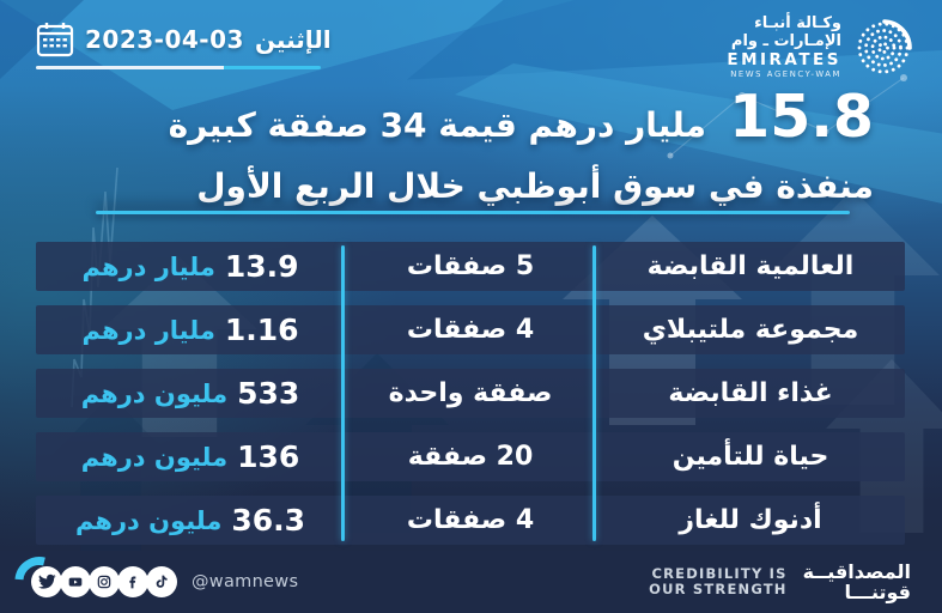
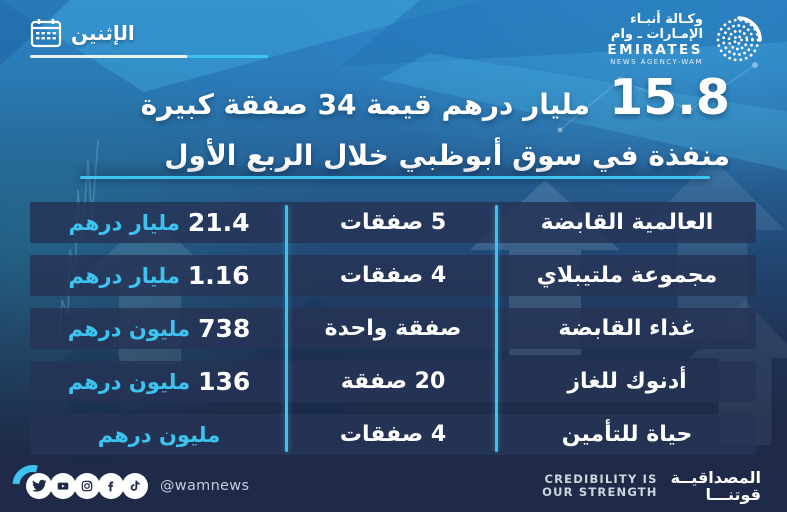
- 2023-04-03
  الإثنين
  وكـالة أنبـاء
  الإمـارات ـ وام
  EMIRATES
  NEWS AGENCY-WAM
  15.8 مليار درهم قيمة 34 صفقة كبيرة
  منفذة في سوق أبوظبي خلال الربع الأول
  العالمية القابضة
  5 صفقات
- 13.9
+ 21.4
  مليار درهم
  مجموعة ملتيبلاي
  4 صفقات
  1.16
  مليار درهم
  غذاء القابضة
  صفقة واحدة
- 533
+ 738
  مليون درهم
- حياة للتأمين
+ أدنوك للغاز
  20 صفقة
  136
  مليون درهم
- أدنوك للغاز
+ حياة للتأمين
  4 صفقات
- 36.3
  مليون درهم
  @wamnews
  CREDIBILITY IS
  OUR STRENGTH
  المصداقيــة
  قوتنـــا
